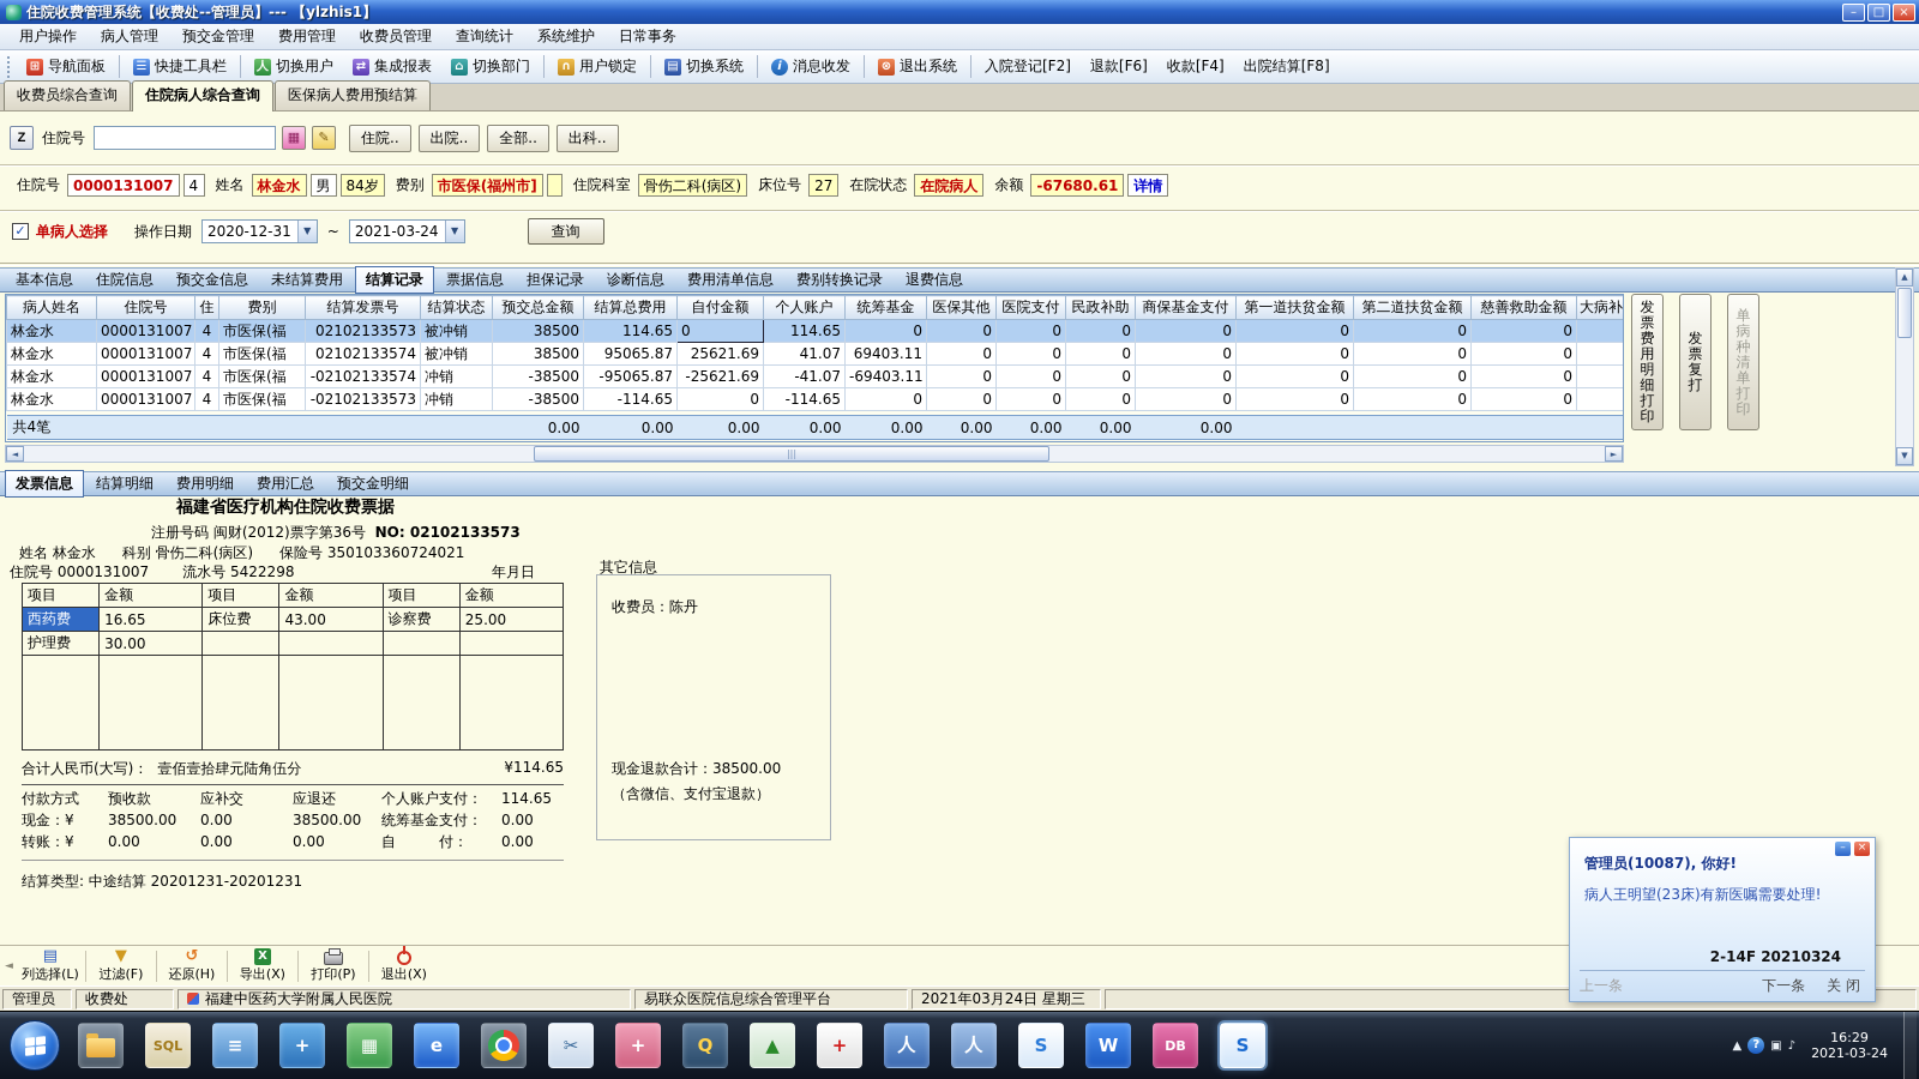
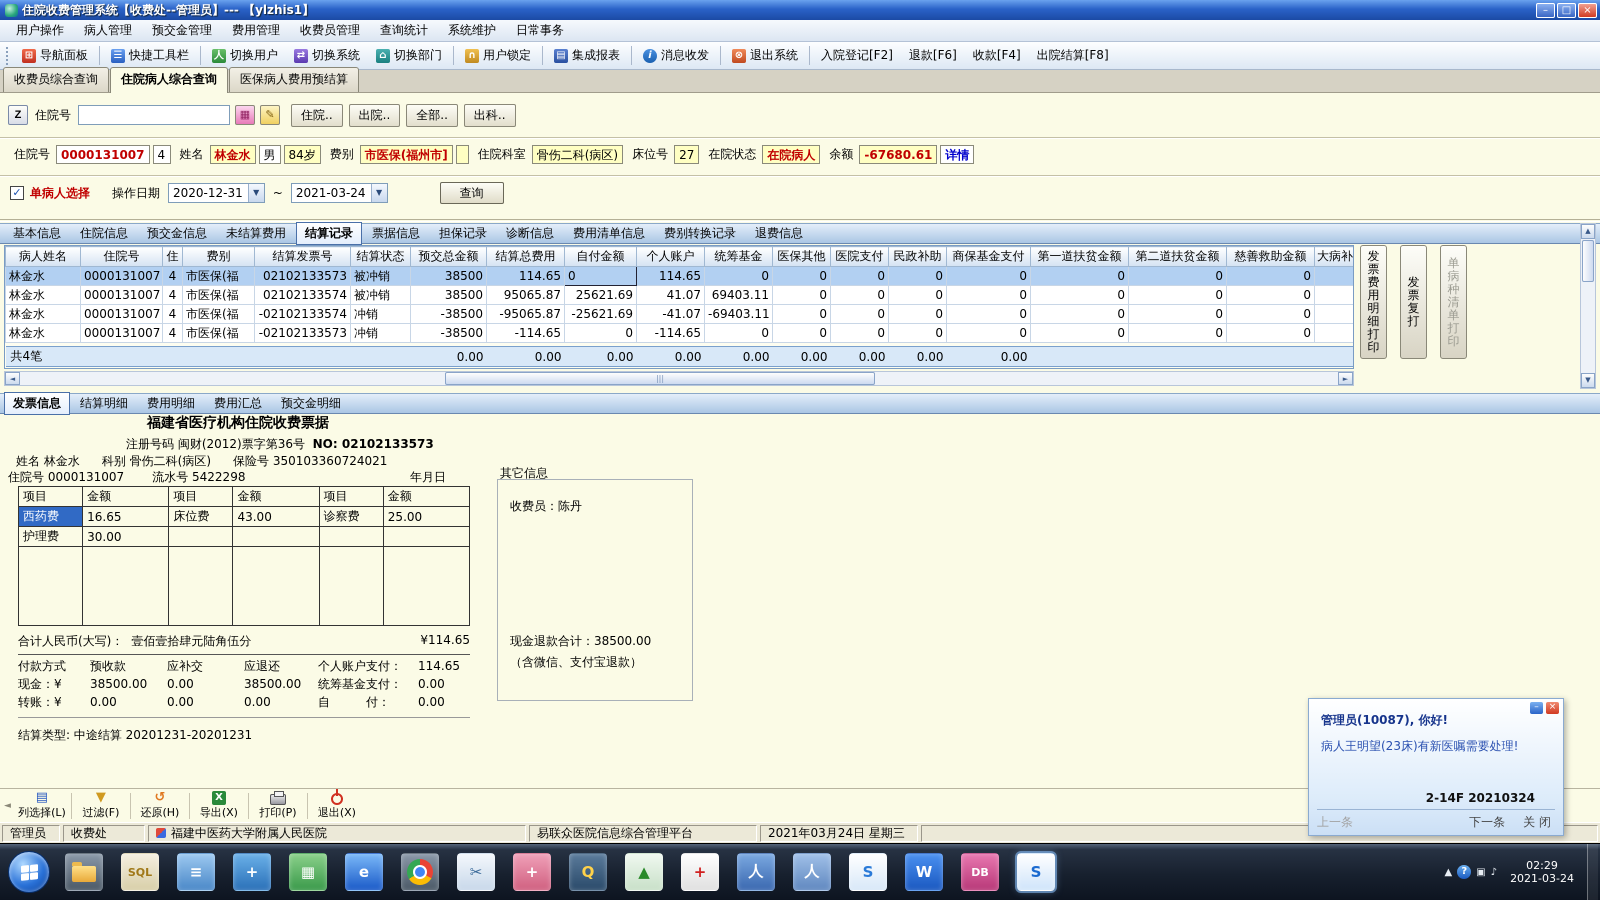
  住院收费管理系统【收费处--管理员】--- 【ylzhis1】
  –
  □
  ×
  用户操作
  病人管理
  预交金管理
  费用管理
  收费员管理
  查询统计
  系统维护
  日常事务
  ⊞
  导航面板
  ☰
  快捷工具栏
  人
  切换用户
  ⇄
- 集成报表
+ 切换系统
  ⌂
  切换部门
  ∩
  用户锁定
  ▤
- 切换系统
+ 集成报表
  i
  消息收发
  ⊗
  退出系统
  入院登记[F2]
  退款[F6]
  收款[F4]
  出院结算[F8]
  收费员综合查询
  住院病人综合查询
  医保病人费用预结算
  Z
  住院号
  ▦
  ✎
  住院.. 出院.. 全部.. 出科..
  住院号
  0000131007
  4
  姓名
  林金水
  男
  84岁
  费别
  市医保(福州市]
  住院科室
  骨伤二科(病区)
  床位号
  27
  在院状态
  在院病人
  余额
  -67680.61
  详情
  ✓
  单病人选择
  操作日期
  2020-12-31
  ▼
  ~
  2021-03-24
  ▼
  查询
  基本信息
  住院信息
  预交金信息
  未结算费用
  结算记录
  票据信息
  担保记录
  诊断信息
  费用清单信息
  费别转换记录
  退费信息
  病人姓名	住院号	住	费别	结算发票号	结算状态	预交总金额	结算总费用	自付金额	个人账户	统筹基金	医保其他	医院支付	民政补助	商保基金支付	第一道扶贫金额	第二道扶贫金额	慈善救助金额	大病补
  林金水	0000131007	4	市医保(福	02102133573	被冲销	38500	114.65	0	114.65	0	0	0	0	0	0	0	0
  林金水	0000131007	4	市医保(福	02102133574	被冲销	38500	95065.87	25621.69	41.07	69403.11	0	0	0	0	0	0	0
  林金水	0000131007	4	市医保(福	-02102133574	冲销	-38500	-95065.87	-25621.69	-41.07	-69403.11	0	0	0	0	0	0	0
  林金水	0000131007	4	市医保(福	-02102133573	冲销	-38500	-114.65	0	-114.65	0	0	0	0	0	0	0	0
  共4笔					0.00	0.00	0.00	0.00	0.00	0.00	0.00	0.00	0.00
  发票费用明细打印
  发票复打
  单病种清单打印
  ▲
  ▼
  ◄
  ►
  发票信息
  结算明细
  费用明细
  费用汇总
  预交金明细
  福建省医疗机构住院收费票据
  注册号码 闽财(2012)票字第36号 NO: 02102133573
  姓名 林金水
  科别 骨伤二科(病区)
  保险号 350103360724021
  住院号 0000131007
  流水号 5422298
  年月日
  项目	金额	项目	金额	项目	金额
  西药费	16.65	床位费	43.00	诊察费	25.00
  护理费	30.00
  合计人民币(大写)：
  壹佰壹拾肆元陆角伍分
  ¥114.65
  付款方式
  预收款
  应补交
  应退还
  现金：¥
  38500.00
  0.00
  38500.00
  转账：¥
  0.00
  0.00
  0.00
  个人账户支付：
  114.65
  统筹基金支付：
  0.00
  自 付：
  0.00
  结算类型: 中途结算 20201231-20201231
  其它信息
  收费员：陈丹
  现金退款合计：38500.00
  （含微信、支付宝退款）
  ×
  管理员(10087), 你好!
  病人王明望(23床)有新医嘱需要处理!
  2-14F 20210324
  上一条
  下一条
  关 闭
  ◄
  ▤
  列选择(L)
  ▼
  过滤(F)
  ↺
  还原(H)
  X
  导出(X)
  打印(P)
  退出(X)
  管理员
  收费处
  福建中医药大学附属人民医院
  易联众医院信息综合管理平台
  2021年03月24日 星期三
  SQL
  ≡
  +
  ▦
  e
  ✂
  +
  Q
  ▲
  +
  人
  人
  S
  W
  DB
  S
  ▲
  ?
  ▣
  ♪
- 16:29
+ 02:29
  2021-03-24
